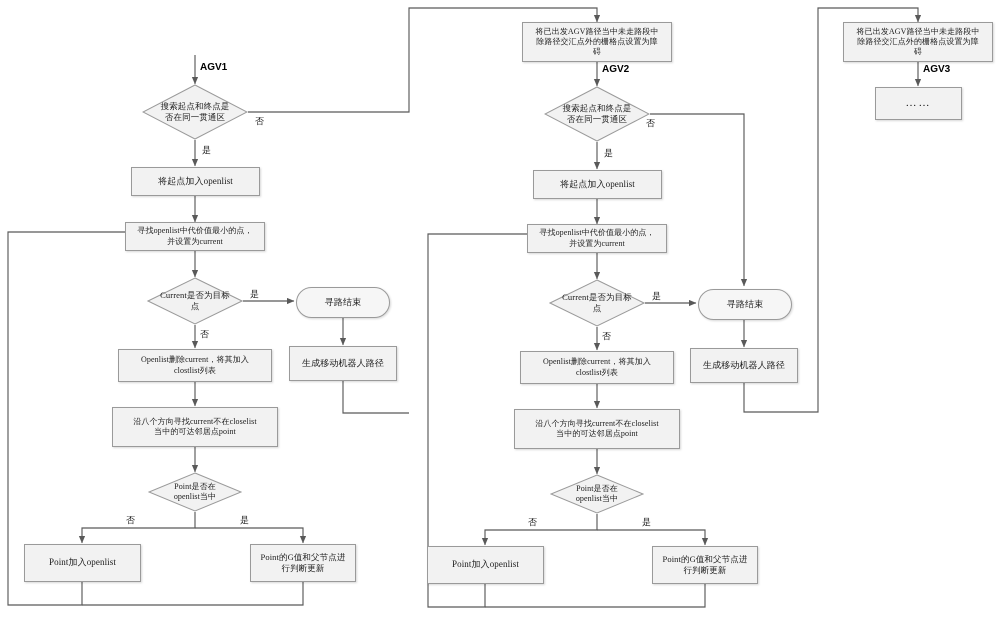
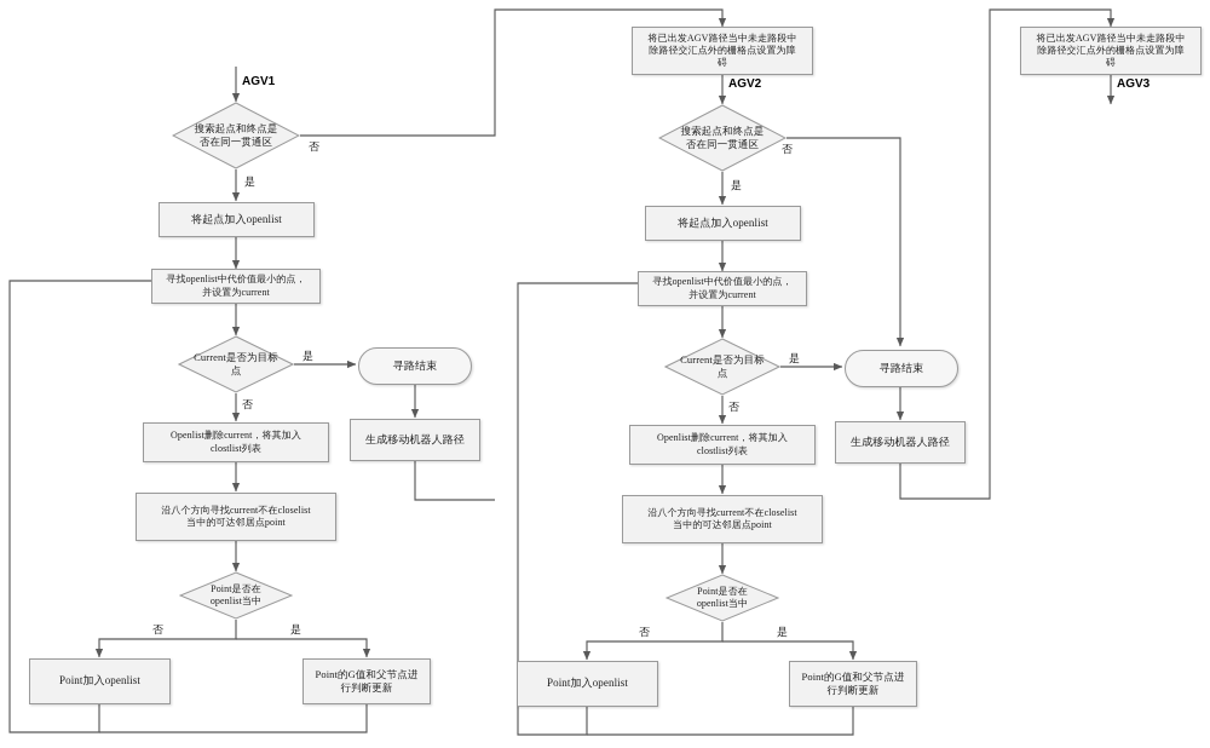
  AGV1
  搜索起点和终点是
  否在同一贯通区
  否
  是
  将起点加入openlist
  寻找openlist中代价值最小的点，
  并设置为current
  Current是否为目标
  点
  是
  否
  寻路结束
  生成移动机器人路径
  Openlist删除current，将其加入
  clostlist列表
  沿八个方向寻找current不在closelist
  当中的可达邻居点point
  Point是否在
  openlist当中
  否
  是
  Point加入openlist
  Point的G值和父节点进
  行判断更新
  将已出发AGV路径当中未走路段中
  除路径交汇点外的栅格点设置为障
  碍
  AGV2
  搜索起点和终点是
  否在同一贯通区
  否
  是
  将起点加入openlist
  寻找openlist中代价值最小的点，
  并设置为current
  Current是否为目标
  点
  是
  否
  寻路结束
  生成移动机器人路径
  Openlist删除current，将其加入
  clostlist列表
  沿八个方向寻找current不在closelist
  当中的可达邻居点point
  Point是否在
  openlist当中
  否
  是
  Point加入openlist
  Point的G值和父节点进
  行判断更新
  将已出发AGV路径当中未走路段中
  除路径交汇点外的栅格点设置为障
  碍
  AGV3
- ……
